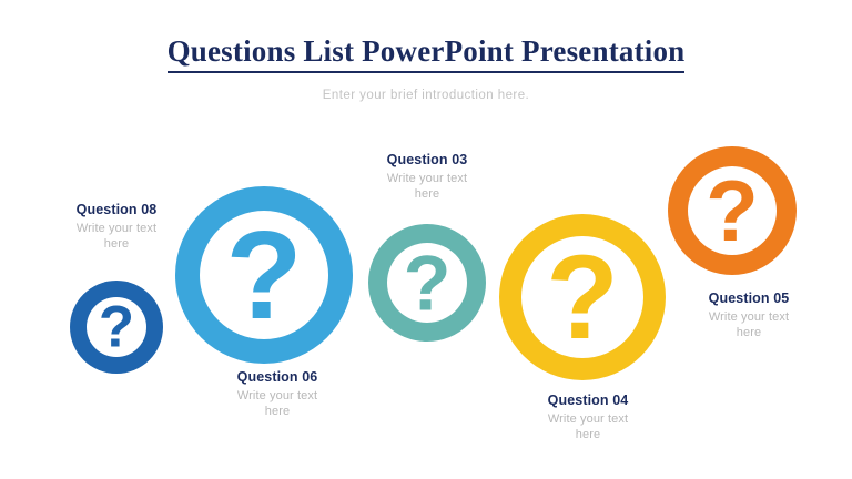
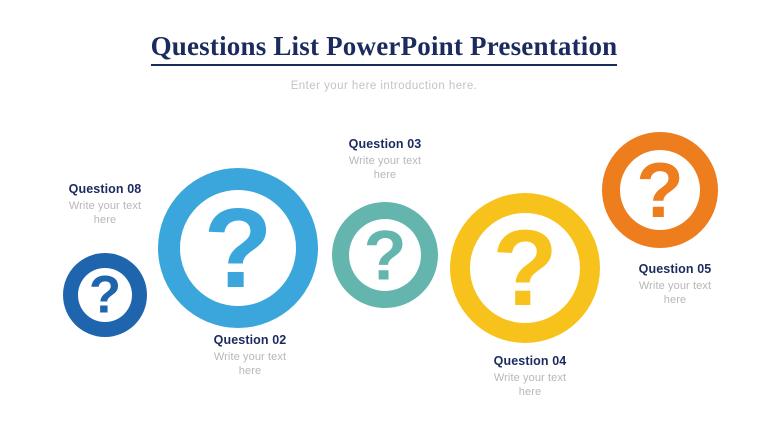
  Questions List PowerPoint Presentation
- Enter your brief introduction here.
+ Enter your here introduction here.
  ?
  ?
  ?
  ?
  ?
  Question 08
  Write your text
  here
- Question 06
+ Question 02
  Write your text
  here
  Question 03
  Write your text
  here
  Question 04
  Write your text
  here
  Question 05
  Write your text
  here
